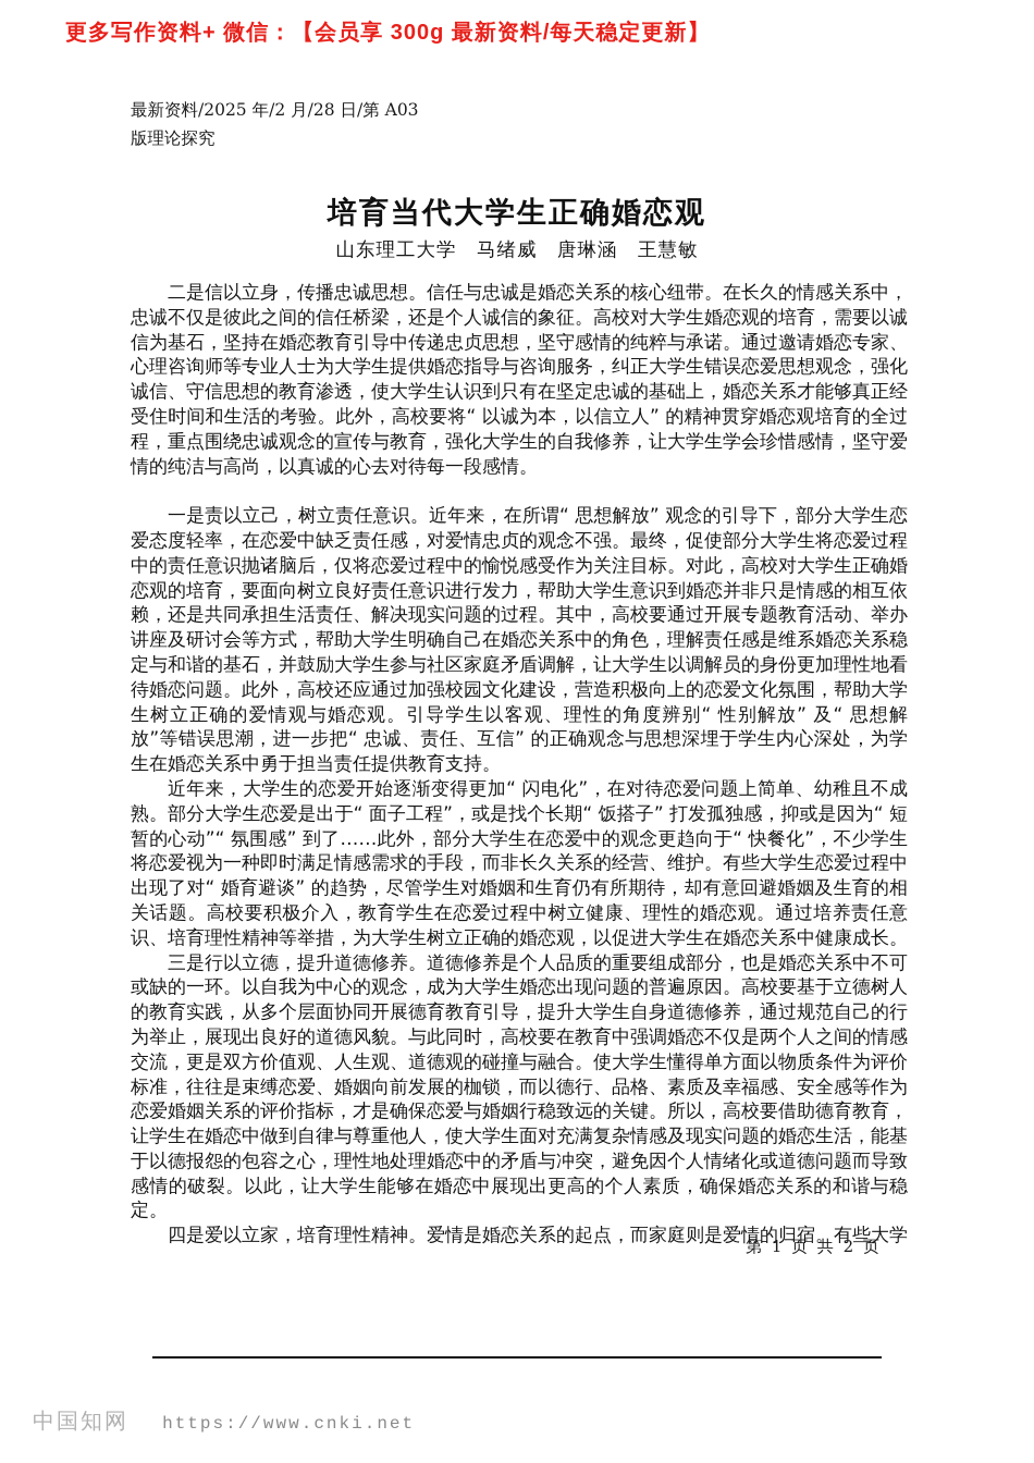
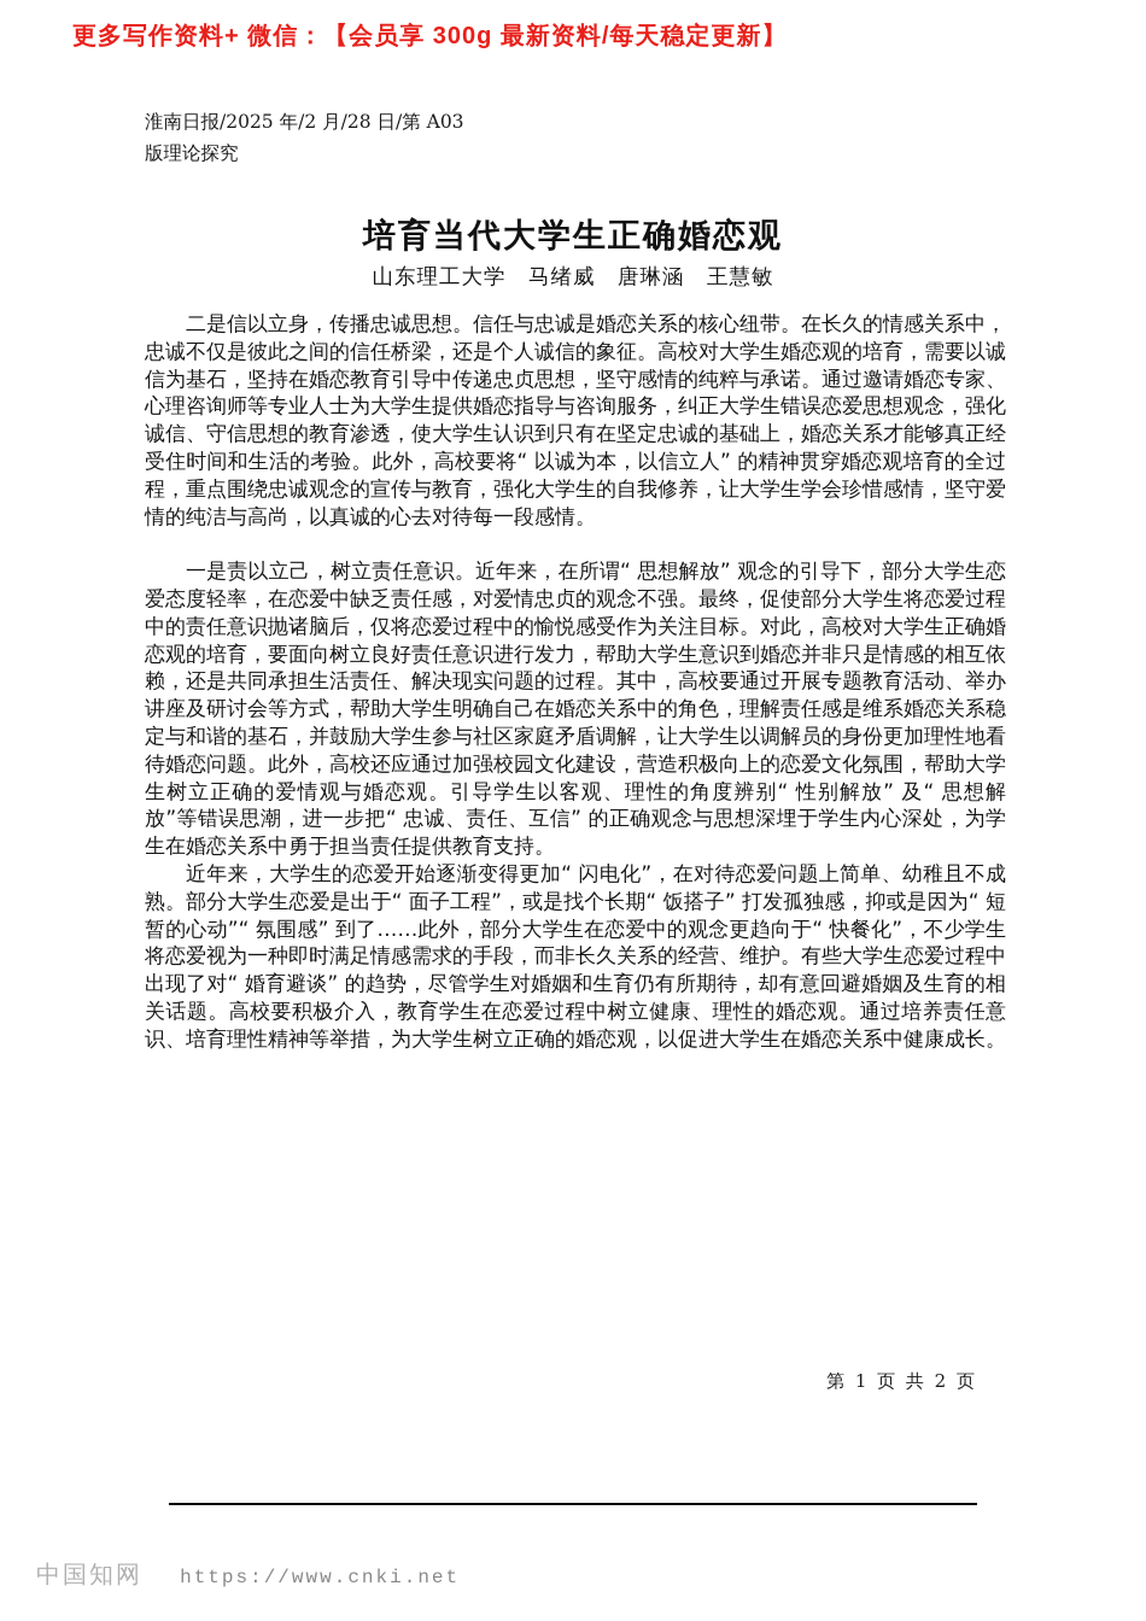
  更多写作资料+ 微信：【会员享 300g 最新资料/每天稳定更新】
- 最新资料/2025 年/2 月/28 日/第 A03
+ 淮南日报/2025 年/2 月/28 日/第 A03
  版理论探究
  培育当代大学生正确婚恋观
  山东理工大学 马绪威 唐琳涵 王慧敏
  二是信以立身，传播忠诚思想。信任与忠诚是婚恋关系的核心纽带。在长久的情感关系中，忠诚不仅是彼此之间的信任桥梁，还是个人诚信的象征。高校对大学生婚恋观的培育，需要以诚信为基石，坚持在婚恋教育引导中传递忠贞思想，坚守感情的纯粹与承诺。通过邀请婚恋专家、心理咨询师等专业人士为大学生提供婚恋指导与咨询服务，纠正大学生错误恋爱思想观念，强化诚信、守信思想的教育渗透，使大学生认识到只有在坚定忠诚的基础上，婚恋关系才能够真正经受住时间和生活的考验。此外，高校要将“ 以诚为本，以信立人” 的精神贯穿婚恋观培育的全过程，重点围绕忠诚观念的宣传与教育，强化大学生的自我修养，让大学生学会珍惜感情，坚守爱情的纯洁与高尚，以真诚的心去对待每一段感情。
  一是责以立己，树立责任意识。近年来，在所谓“ 思想解放” 观念的引导下，部分大学生恋爱态度轻率，在恋爱中缺乏责任感，对爱情忠贞的观念不强。最终，促使部分大学生将恋爱过程中的责任意识抛诸脑后，仅将恋爱过程中的愉悦感受作为关注目标。对此，高校对大学生正确婚恋观的培育，要面向树立良好责任意识进行发力，帮助大学生意识到婚恋并非只是情感的相互依赖，还是共同承担生活责任、解决现实问题的过程。其中，高校要通过开展专题教育活动、举办讲座及研讨会等方式，帮助大学生明确自己在婚恋关系中的角色，理解责任感是维系婚恋关系稳定与和谐的基石，并鼓励大学生参与社区家庭矛盾调解，让大学生以调解员的身份更加理性地看待婚恋问题。此外，高校还应通过加强校园文化建设，营造积极向上的恋爱文化氛围，帮助大学生树立正确的爱情观与婚恋观。引导学生以客观、理性的角度辨别“ 性别解放” 及“ 思想解放”等错误思潮，进一步把“ 忠诚、责任、互信” 的正确观念与思想深埋于学生内心深处，为学生在婚恋关系中勇于担当责任提供教育支持。
  近年来，大学生的恋爱开始逐渐变得更加“ 闪电化”，在对待恋爱问题上简单、幼稚且不成熟。部分大学生恋爱是出于“ 面子工程”，或是找个长期“ 饭搭子” 打发孤独感，抑或是因为“ 短暂的心动”“ 氛围感” 到了……此外，部分大学生在恋爱中的观念更趋向于“ 快餐化”，不少学生将恋爱视为一种即时满足情感需求的手段，而非长久关系的经营、维护。有些大学生恋爱过程中出现了对“ 婚育避谈” 的趋势，尽管学生对婚姻和生育仍有所期待，却有意回避婚姻及生育的相关话题。高校要积极介入，教育学生在恋爱过程中树立健康、理性的婚恋观。通过培养责任意识、培育理性精神等举措，为大学生树立正确的婚恋观，以促进大学生在婚恋关系中健康成长。
- 三是行以立德，提升道德修养。道德修养是个人品质的重要组成部分，也是婚恋关系中不可或缺的一环。以自我为中心的观念，成为大学生婚恋出现问题的普遍原因。高校要基于立德树人的教育实践，从多个层面协同开展德育教育引导，提升大学生自身道德修养，通过规范自己的行为举止，展现出良好的道德风貌。与此同时，高校要在教育中强调婚恋不仅是两个人之间的情感交流，更是双方价值观、人生观、道德观的碰撞与融合。使大学生懂得单方面以物质条件为评价标准，往往是束缚恋爱、婚姻向前发展的枷锁，而以德行、品格、素质及幸福感、安全感等作为恋爱婚姻关系的评价指标，才是确保恋爱与婚姻行稳致远的关键。所以，高校要借助德育教育，让学生在婚恋中做到自律与尊重他人，使大学生面对充满复杂情感及现实问题的婚恋生活，能基于以德报怨的包容之心，理性地处理婚恋中的矛盾与冲突，避免因个人情绪化或道德问题而导致感情的破裂。以此，让大学生能够在婚恋中展现出更高的个人素质，确保婚恋关系的和谐与稳定。
- 四是爱以立家，培育理性精神。爱情是婚恋关系的起点，而家庭则是爱情的归宿。有些大学
  第 1 页 共 2 页
  中国知网 https://www.cnki.net
